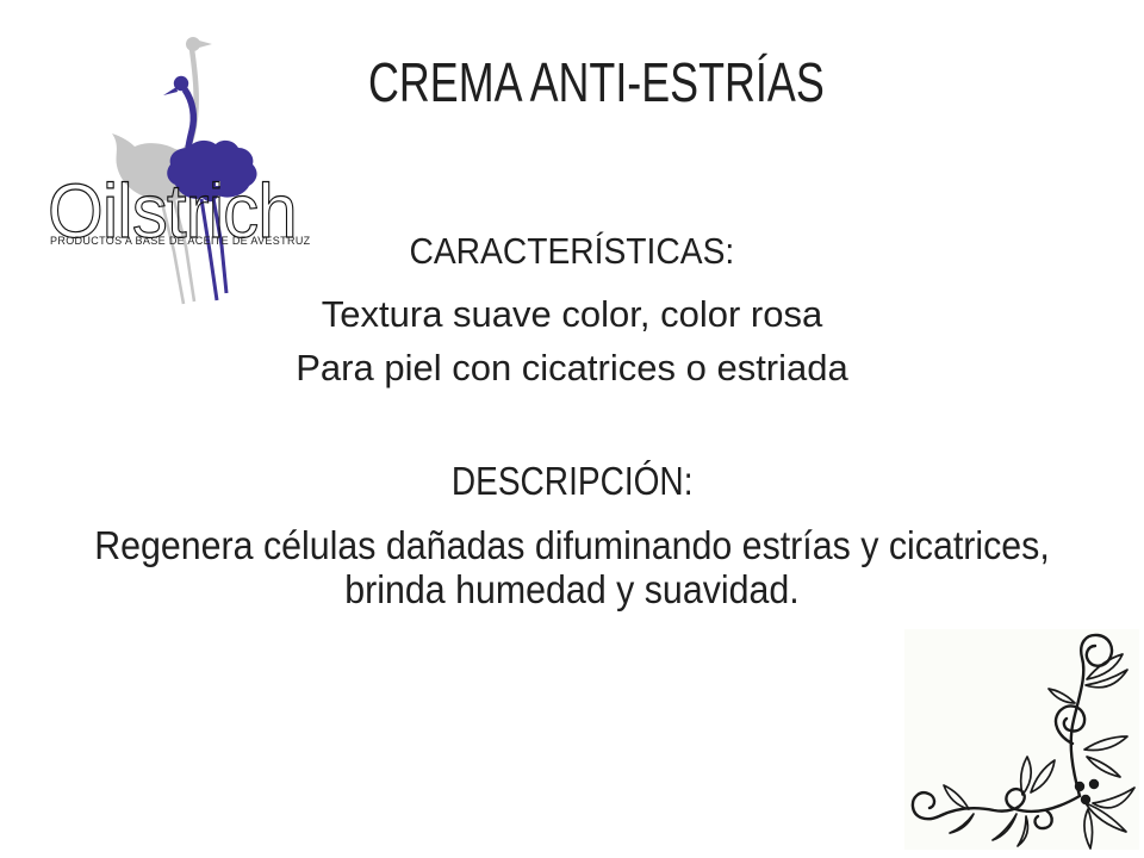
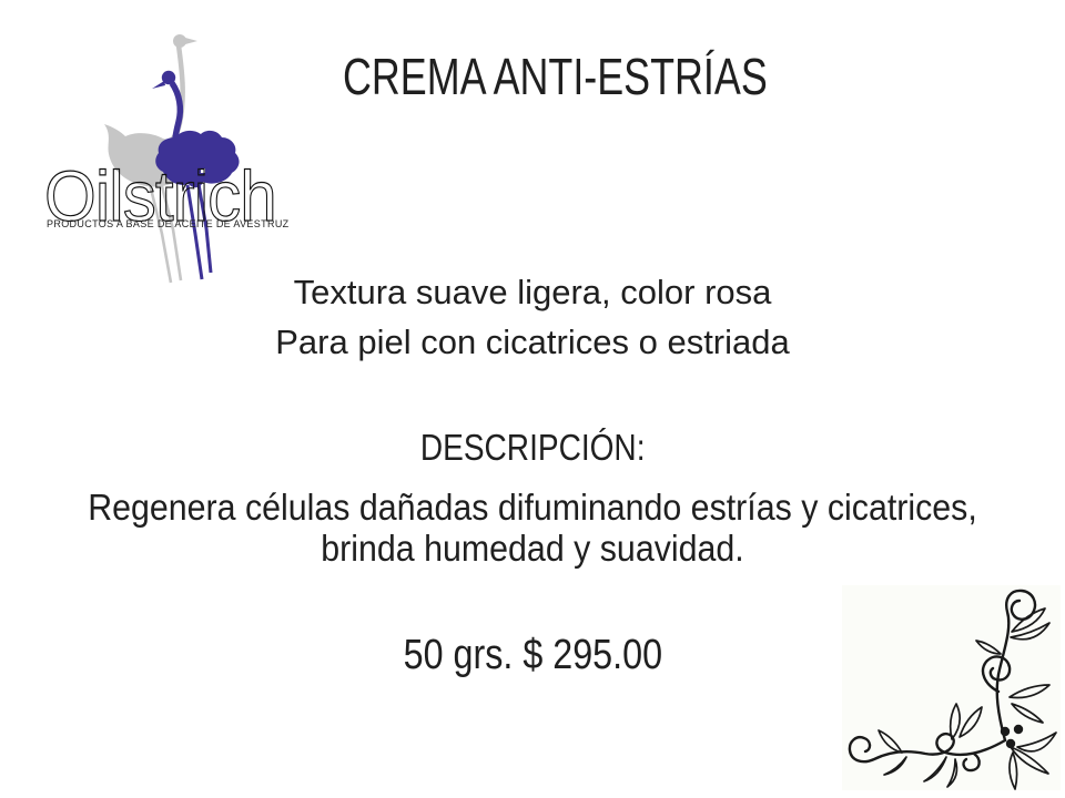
  CREMA ANTI-ESTRÍAS
  Oilstrich
  PRODUCTOS A BASE DE ACEITE DE AVESTRUZ
- CARACTERÍSTICAS:
- Textura suave color, color rosa
+ Textura suave ligera, color rosa
  Para piel con cicatrices o estriada
  DESCRIPCIÓN:
  Regenera células dañadas difuminando estrías y cicatrices, brinda humedad y suavidad.
+ 50 grs. $ 295.00
